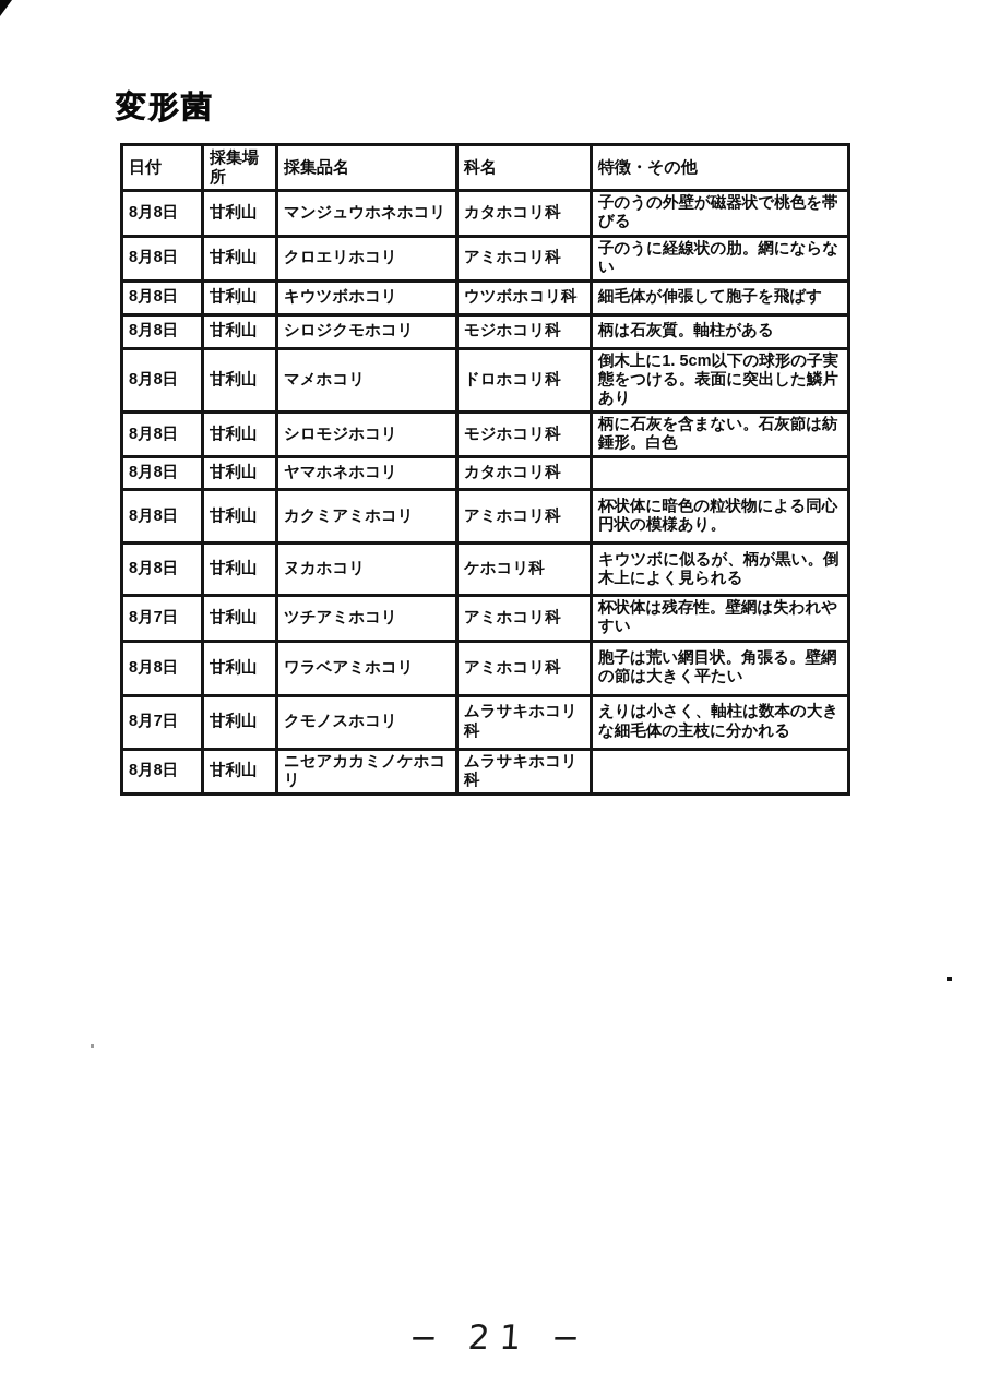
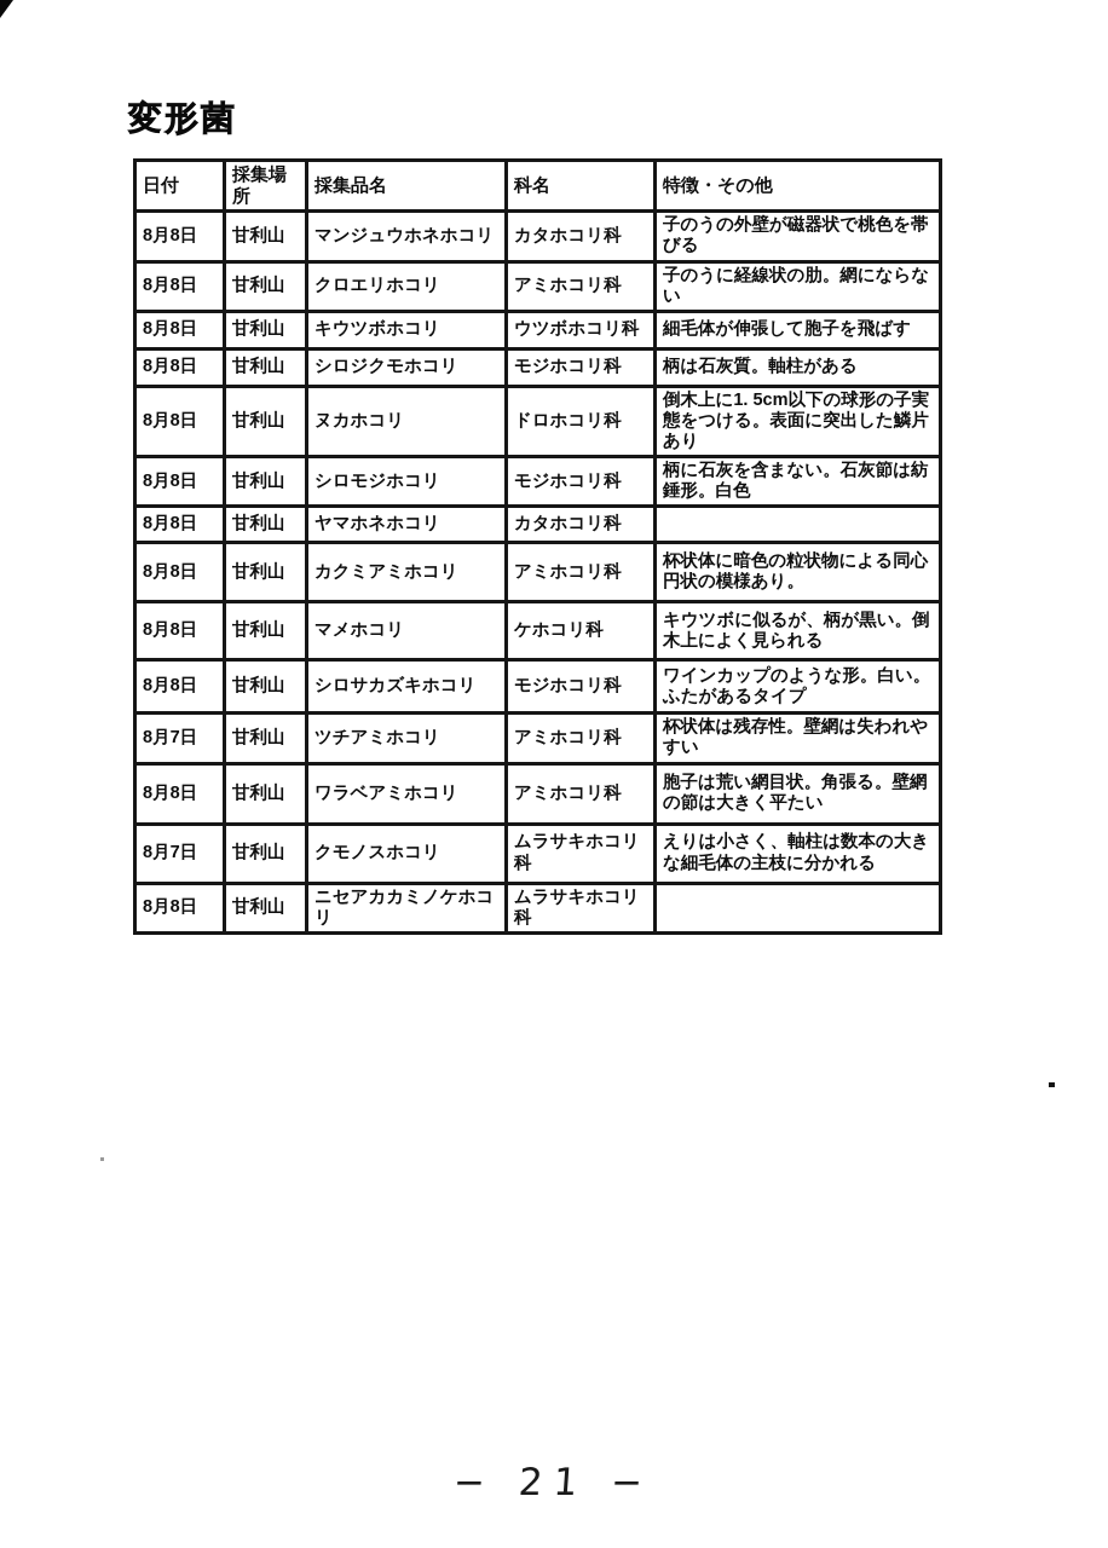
  変形菌
  日付	採集場所	採集品名	科名	特徴・その他
  8月8日	甘利山	マンジュウホネホコリ	カタホコリ科	子のうの外壁が磁器状で桃色を帯びる
  8月8日	甘利山	クロエリホコリ	アミホコリ科	子のうに経線状の肋。網にならない
  8月8日	甘利山	キウツボホコリ	ウツボホコリ科	細毛体が伸張して胞子を飛ばす
  8月8日	甘利山	シロジクモホコリ	モジホコリ科	柄は石灰質。軸柱がある
- 8月8日	甘利山	マメホコリ	ドロホコリ科	倒木上に1. 5cm以下の球形の子実態をつける。表面に突出した鱗片あり
+ 8月8日	甘利山	ヌカホコリ	ドロホコリ科	倒木上に1. 5cm以下の球形の子実態をつける。表面に突出した鱗片あり
  8月8日	甘利山	シロモジホコリ	モジホコリ科	柄に石灰を含まない。石灰節は紡錘形。白色
  8月8日	甘利山	ヤマホネホコリ	カタホコリ科
  8月8日	甘利山	カクミアミホコリ	アミホコリ科	杯状体に暗色の粒状物による同心円状の模様あり。
- 8月8日	甘利山	ヌカホコリ	ケホコリ科	キウツボに似るが、柄が黒い。倒木上によく見られる
+ 8月8日	甘利山	マメホコリ	ケホコリ科	キウツボに似るが、柄が黒い。倒木上によく見られる
+ 8月8日	甘利山	シロサカズキホコリ	モジホコリ科	ワインカップのような形。白い。ふたがあるタイプ
  8月7日	甘利山	ツチアミホコリ	アミホコリ科	杯状体は残存性。壁網は失われやすい
  8月8日	甘利山	ワラベアミホコリ	アミホコリ科	胞子は荒い網目状。角張る。壁網の節は大きく平たい
  8月7日	甘利山	クモノスホコリ	ムラサキホコリ科	えりは小さく、軸柱は数本の大きな細毛体の主枝に分かれる
  8月8日	甘利山	ニセアカカミノケホコリ	ムラサキホコリ科
